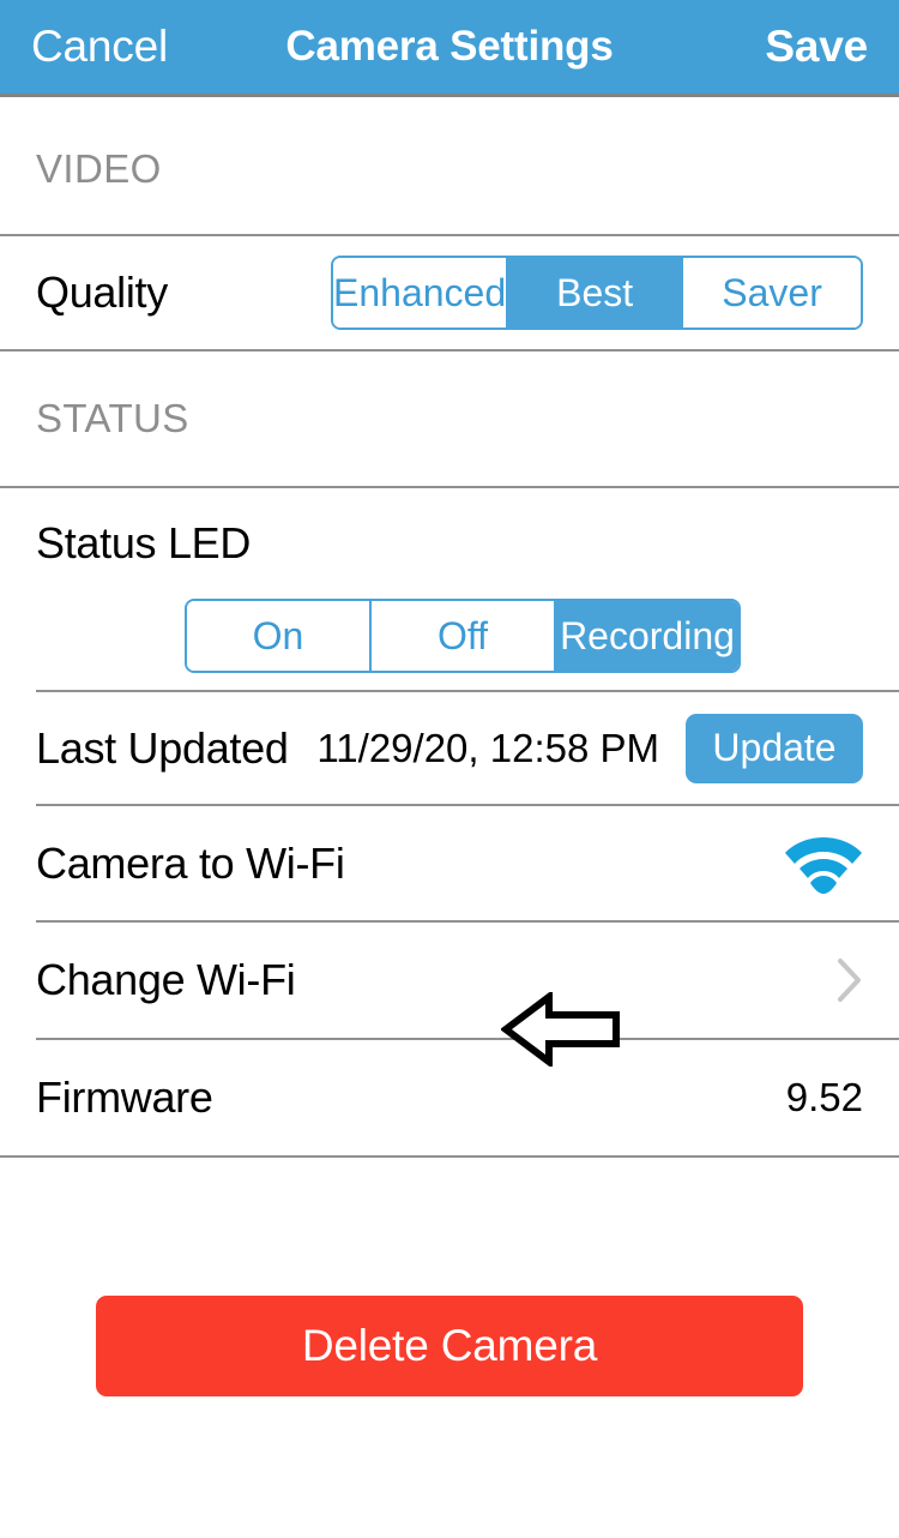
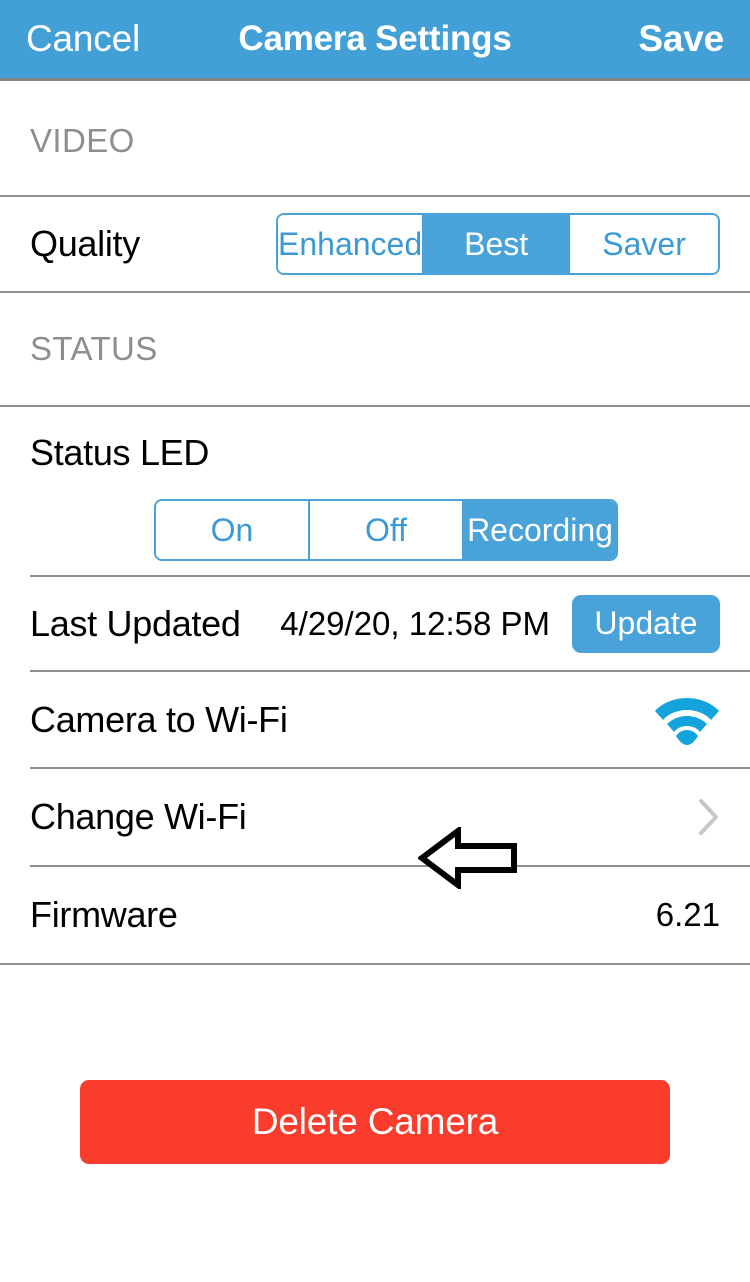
  Cancel
  Camera Settings
  Save
  VIDEO
  Quality
  Enhanced
  Best
  Saver
  STATUS
  Status LED
  On
  Off
  Recording
  Last Updated
- 11/29/20, 12:58 PM
+ 4/29/20, 12:58 PM
  Update
  Camera to Wi-Fi
  Change Wi-Fi
  Firmware
- 9.52
+ 6.21
  Delete Camera
